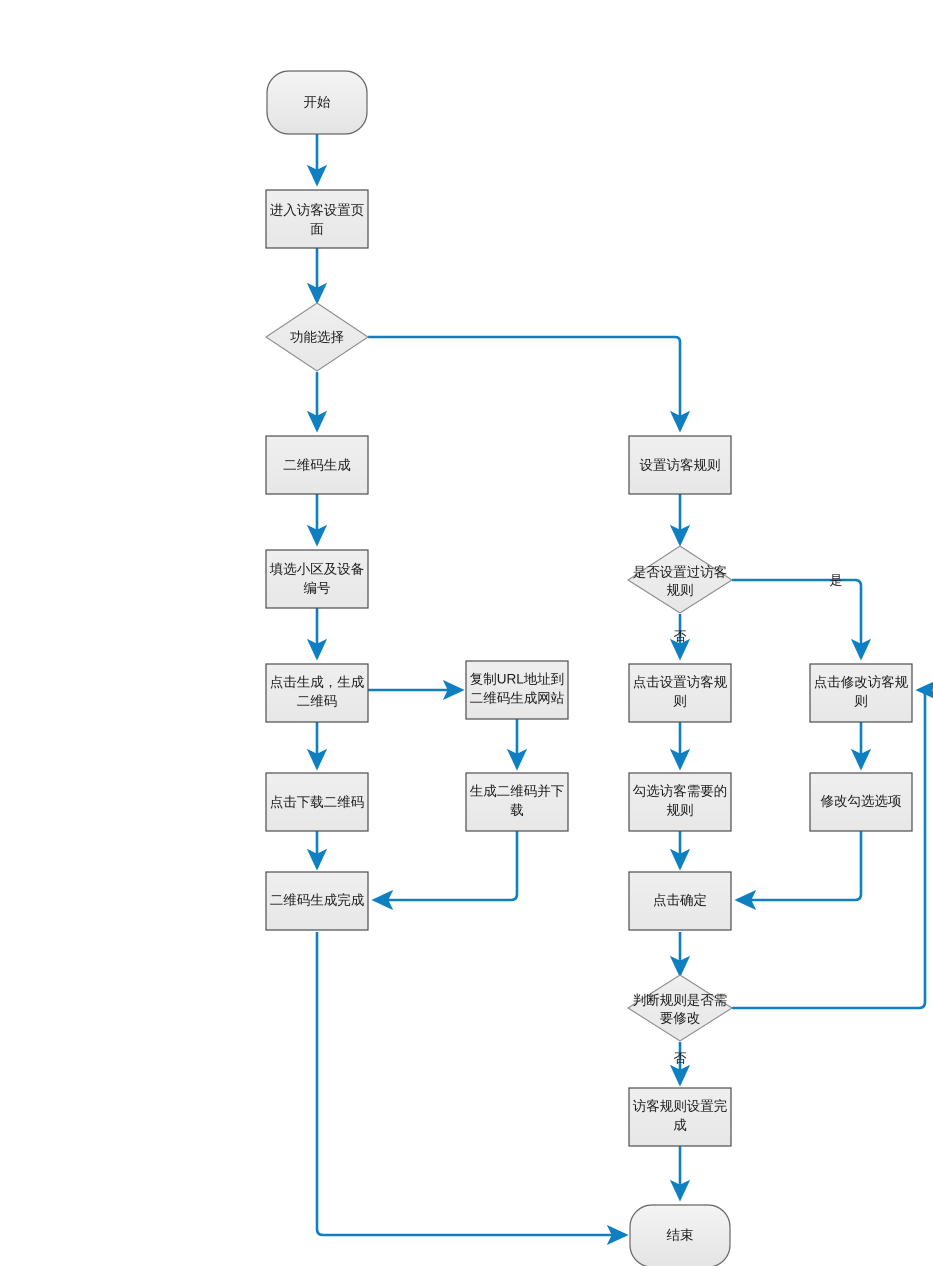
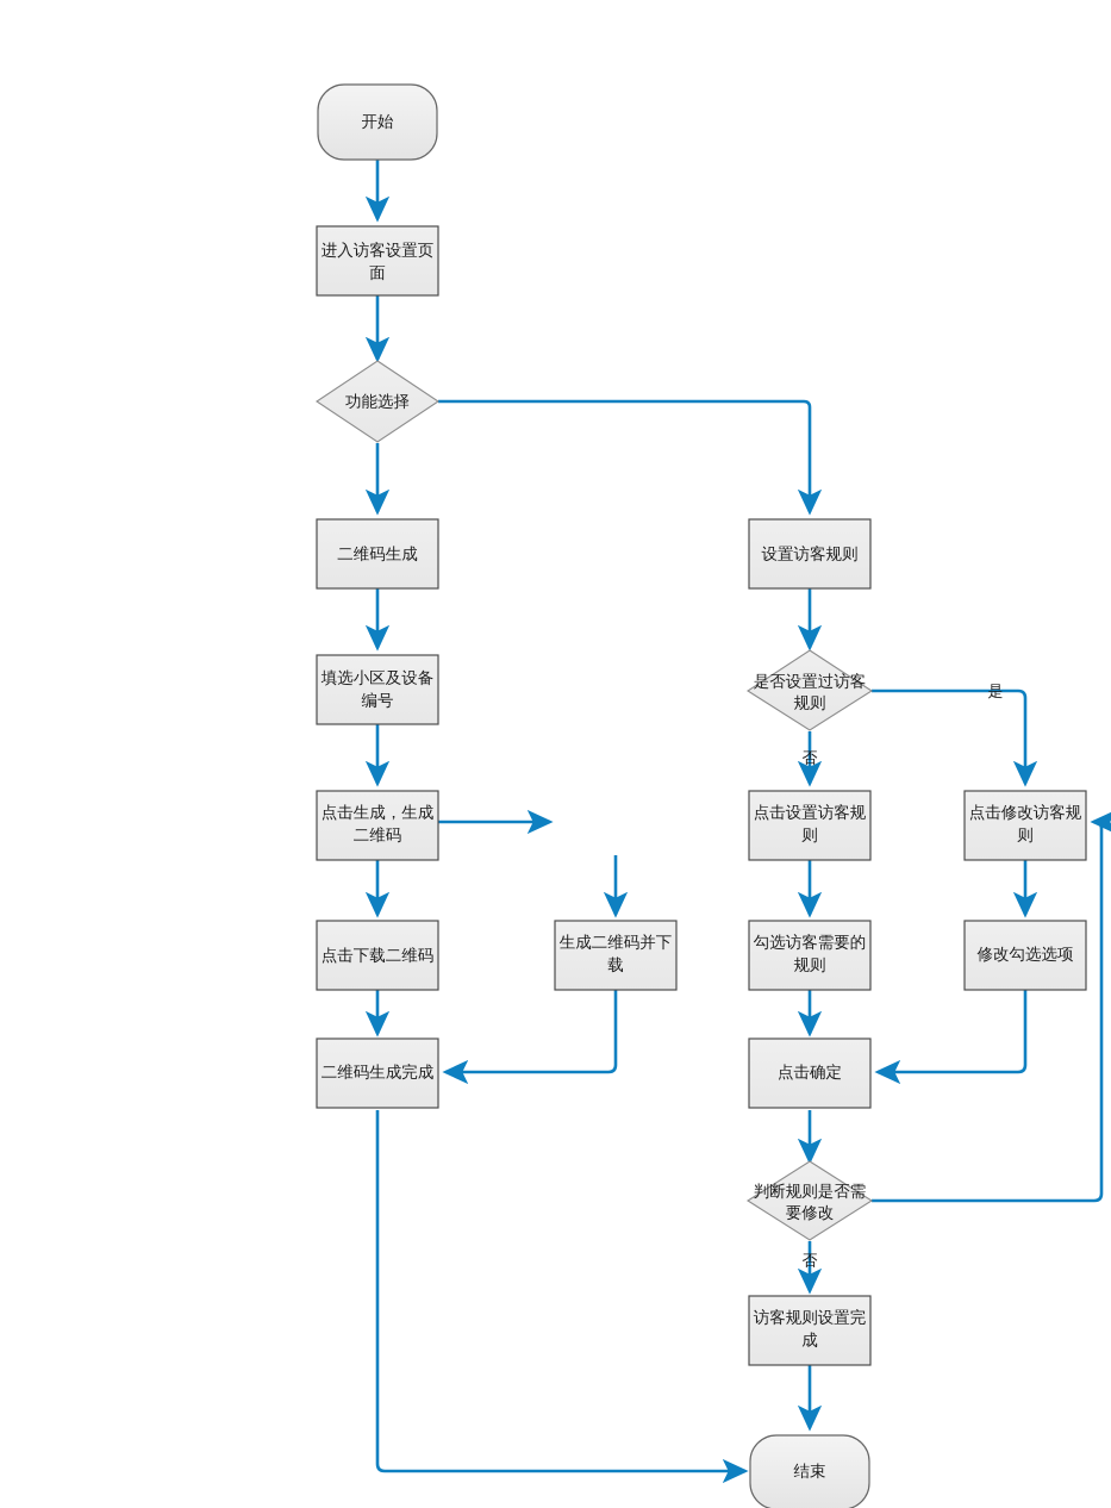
  开始
  进入访客设置页
  面
  功能选择
  二维码生成
  填选小区及设备
  编号
  点击生成，生成
  二维码
- 复制URL地址到
- 二维码生成网站
  点击下载二维码
  生成二维码并下
  载
  二维码生成完成
  设置访客规则
  是否设置过访客
  规则
  点击设置访客规
  则
  点击修改访客规
  则
  勾选访客需要的
  规则
  修改勾选选项
  点击确定
  判断规则是否需
  要修改
  访客规则设置完
  成
  结束
  是
  否
  否
